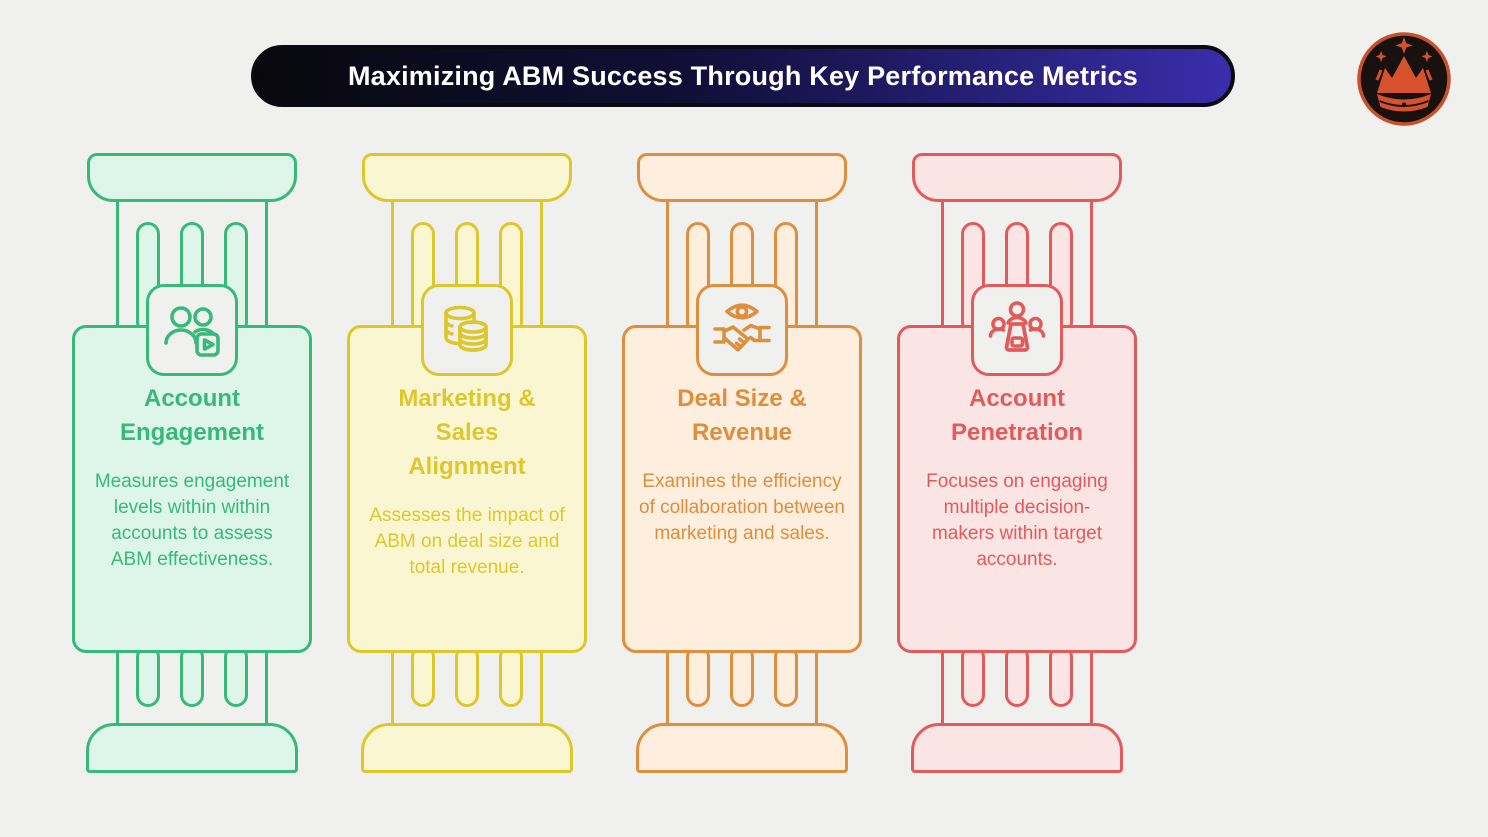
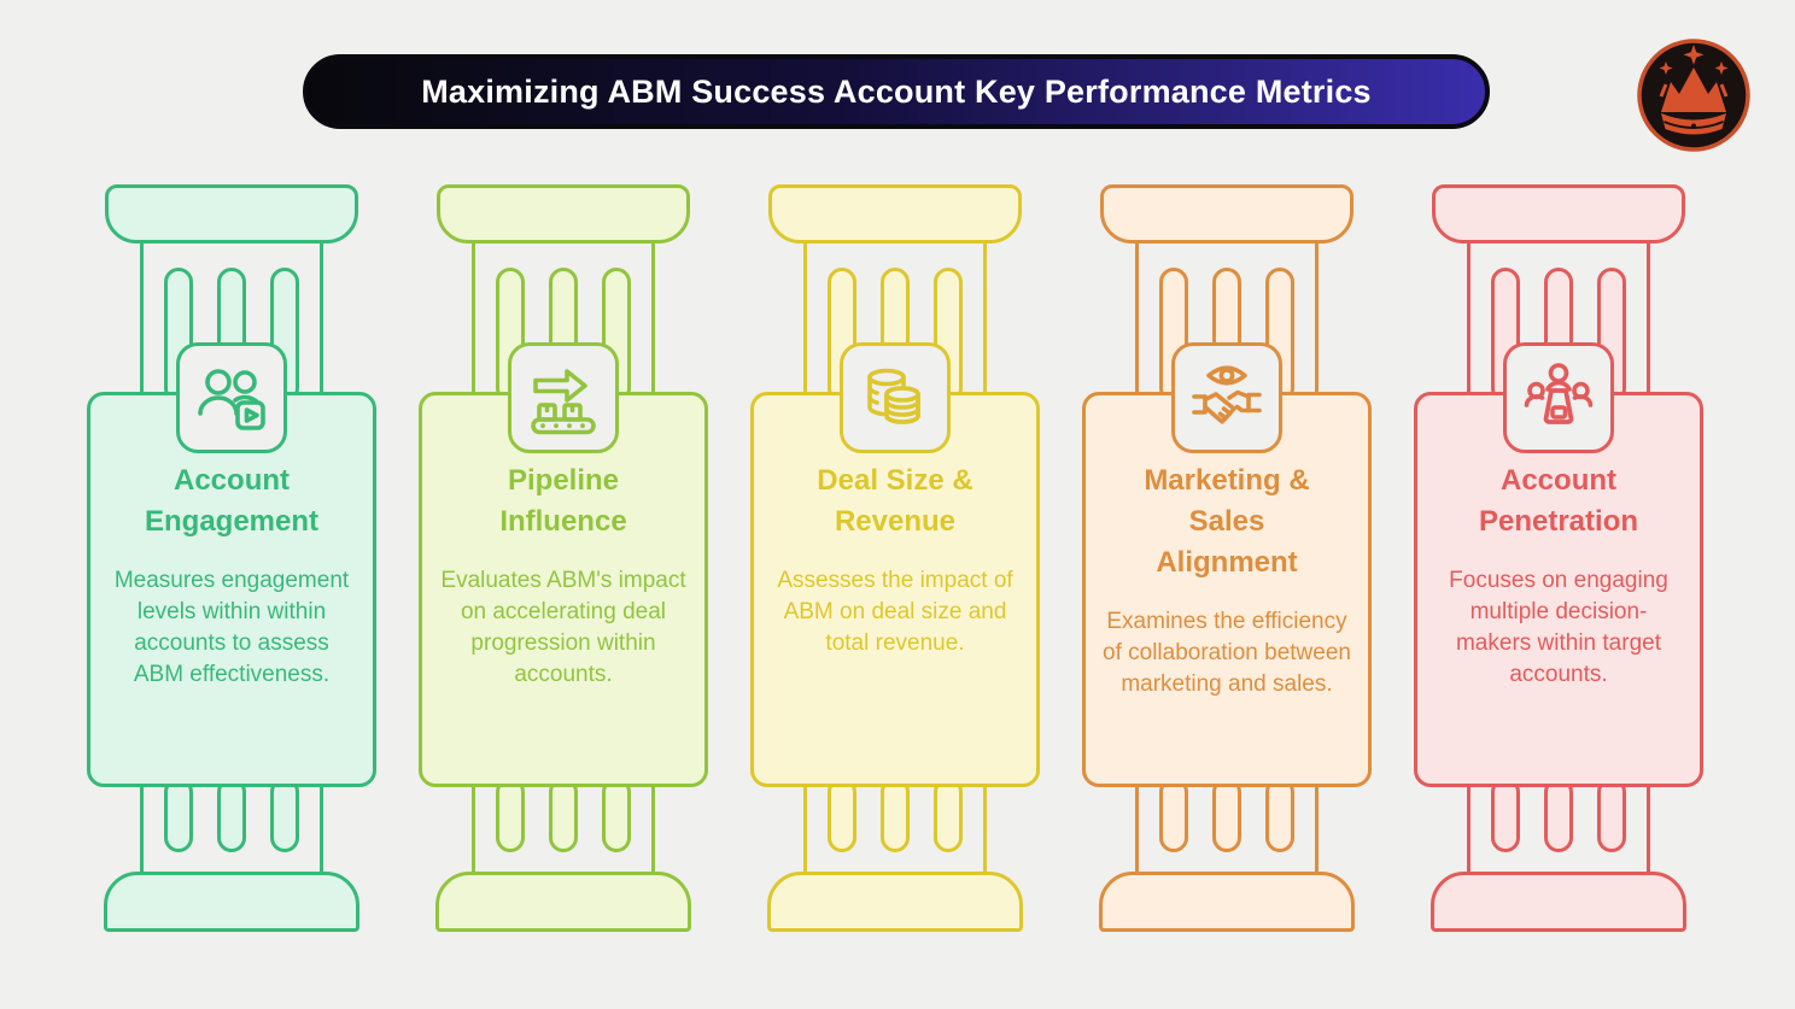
- Maximizing ABM Success Through Key Performance Metrics
+ Maximizing ABM Success Account Key Performance Metrics
  Account Engagement
  Measures engagement levels within within accounts to assess ABM effectiveness.
+ Pipeline Influence
+ Evaluates ABM's impact on accelerating deal progression within accounts.
- Marketing & Sales Alignment
+ Deal Size & Revenue
  Assesses the impact of ABM on deal size and total revenue.
- Deal Size & Revenue
+ Marketing & Sales Alignment
  Examines the efficiency of collaboration between marketing and sales.
  Account Penetration
  Focuses on engaging multiple decision-makers within target accounts.
